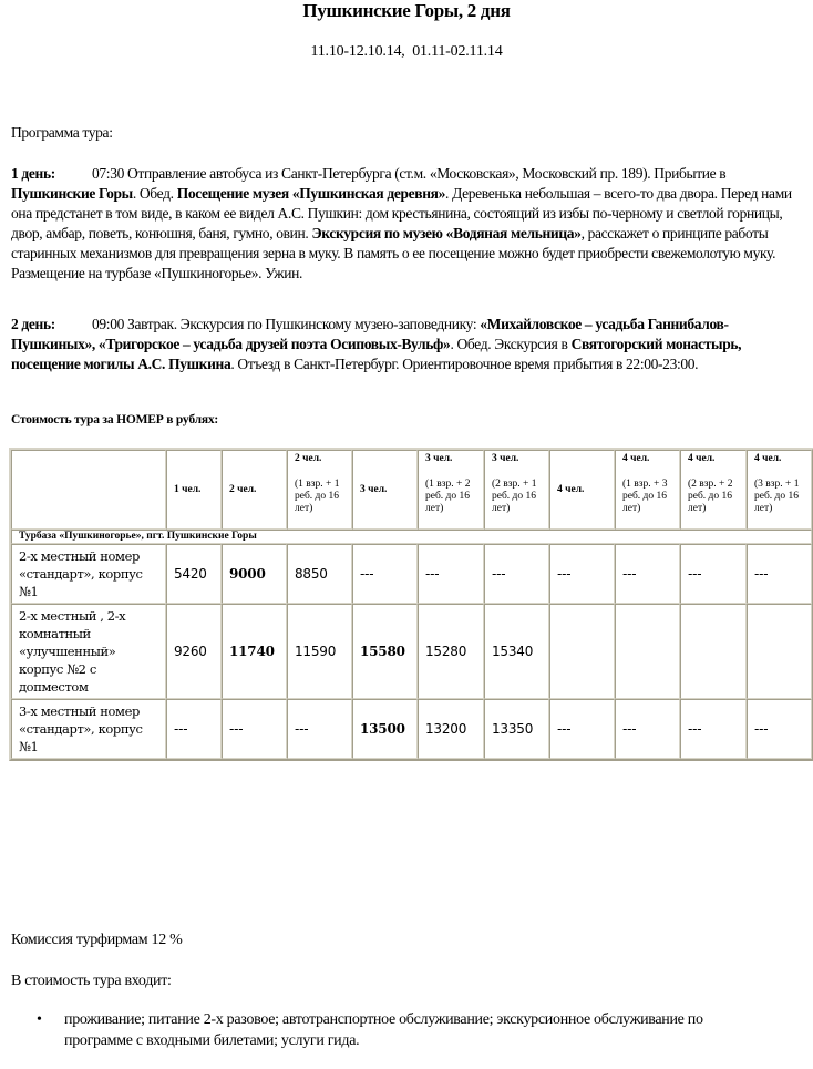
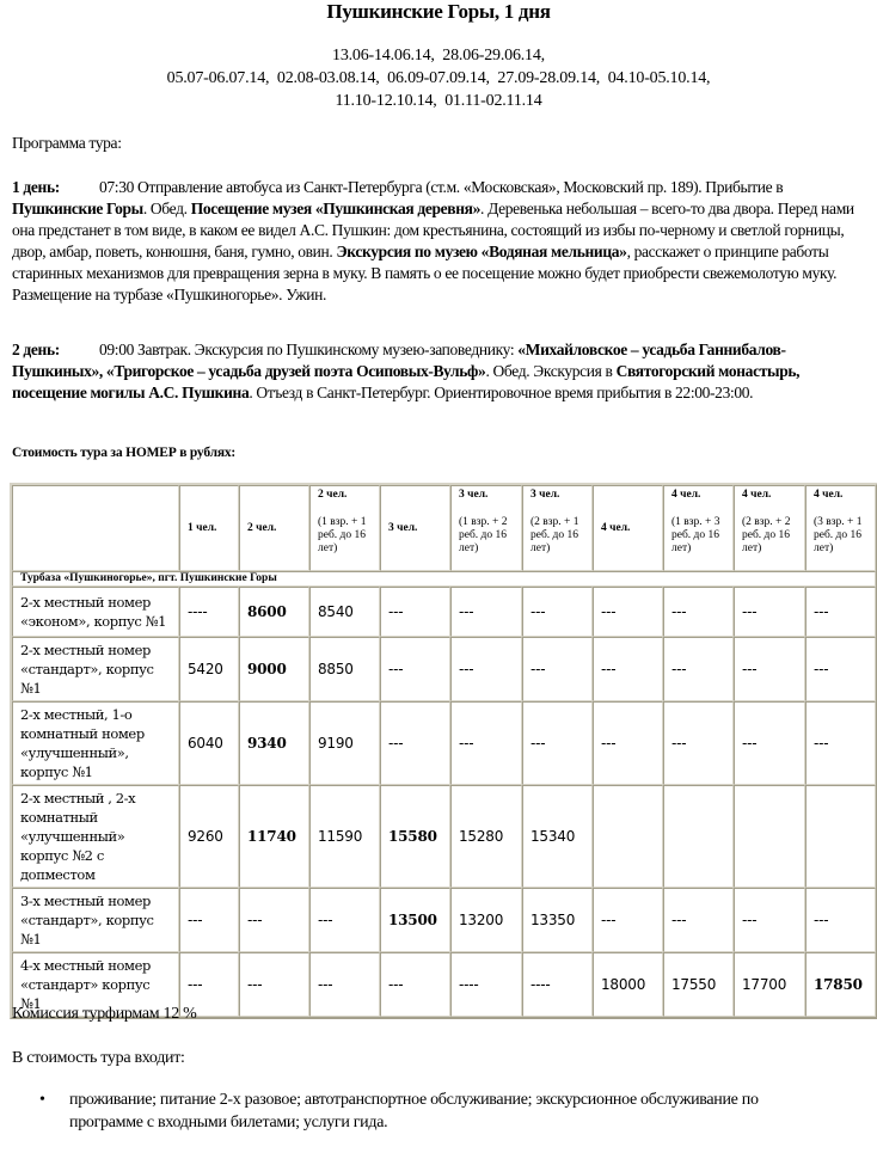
- Пушкинские Горы, 2 дня
+ Пушкинские Горы, 1 дня
+ 13.06-14.06.14, 28.06-29.06.14,
+ 05.07-06.07.14, 02.08-03.08.14, 06.09-07.09.14, 27.09-28.09.14, 04.10-05.10.14,
  11.10-12.10.14, 01.11-02.11.14
  Программа тура:
  1 день: 07:30 Отправление автобуса из Санкт-Петербурга (ст.м. «Московская», Московский пр. 189). Прибытие в Пушкинские Горы. Обед. Посещение музея «Пушкинская деревня». Деревенька небольшая – всего-то два двора. Перед нами она предстанет в том виде, в каком ее видел А.С. Пушкин: дом крестьянина, состоящий из избы по-черному и светлой горницы, двор, амбар, поветь, конюшня, баня, гумно, овин. Экскурсия по музею «Водяная мельница», расскажет о принципе работы старинных механизмов для превращения зерна в муку. В память о ее посещение можно будет приобрести свежемолотую муку. Размещение на турбазе «Пушкиногорье». Ужин.
  2 день: 09:00 Завтрак. Экскурсия по Пушкинскому музею-заповеднику: «Михайловское – усадьба Ганнибалов-Пушкиных», «Тригорское – усадьба друзей поэта Осиповых-Вульф». Обед. Экскурсия в Святогорский монастырь, посещение могилы А.С. Пушкина. Отъезд в Санкт-Петербург. Ориентировочное время прибытия в 22:00-23:00.
  Стоимость тура за НОМЕР в рублях:
  	1 чел.	2 чел.	2 чел.(1 взр. + 1 реб. до 16 лет)	3 чел.	3 чел.(1 взр. + 2 реб. до 16 лет)	3 чел.(2 взр. + 1 реб. до 16 лет)	4 чел.	4 чел.(1 взр. + 3 реб. до 16 лет)	4 чел.(2 взр. + 2 реб. до 16 лет)	4 чел.(3 взр. + 1 реб. до 16 лет)
  Турбаза «Пушкиногорье», пгт. Пушкинские Горы
+ 2-х местный номер «эконом», корпус №1	----	8600	8540	---	---	---	---	---	---	---
  2-х местный номер «стандарт», корпус №1	5420	9000	8850	---	---	---	---	---	---	---
+ 2-х местный, 1-о комнатный номер «улучшенный», корпус №1	6040	9340	9190	---	---	---	---	---	---	---
  2-х местный , 2-х комнатный «улучшенный» корпус №2 с допместом	9260	11740	11590	15580	15280	15340
  3-х местный номер «стандарт», корпус №1	---	---	---	13500	13200	13350	---	---	---	---
+ 4-х местный номер «стандарт» корпус №1	---	---	---	---	----	----	18000	17550	17700	17850
  Комиссия турфирмам 12 %
  В стоимость тура входит:
  •
  проживание; питание 2-х разовое; автотранспортное обслуживание; экскурсионное обслуживание по программе с входными билетами; услуги гида.
